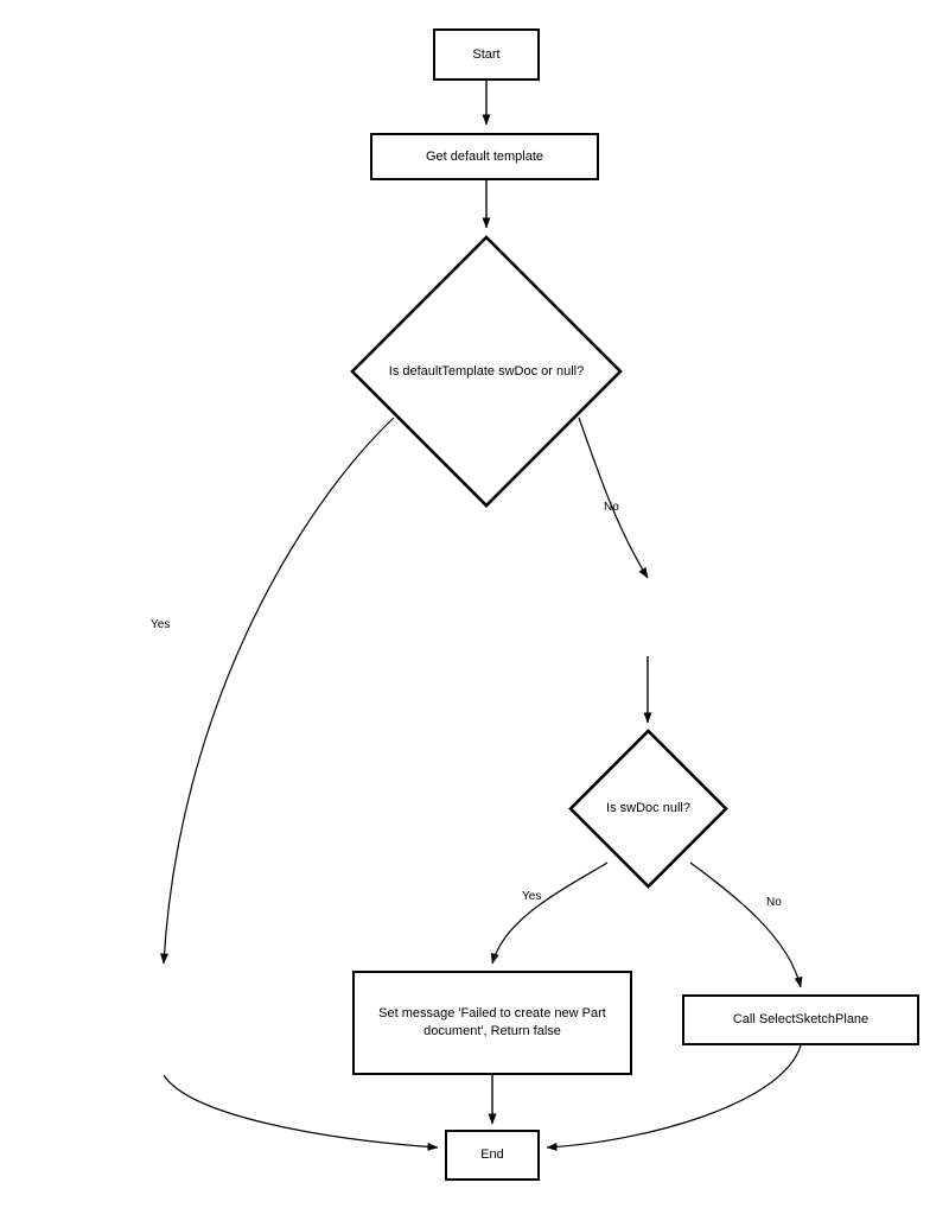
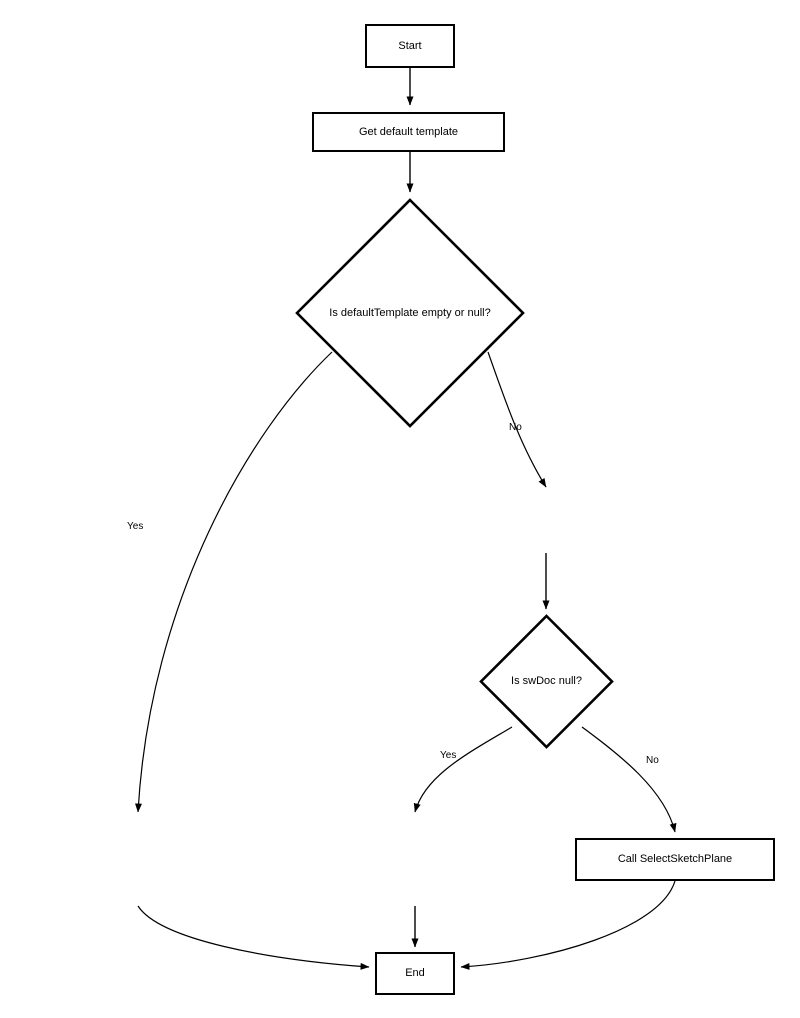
  Start
  Get default template
- Is defaultTemplate swDoc or null?
+ Is defaultTemplate empty or null?
  Is swDoc null?
- Set message 'Failed to create new Part
- document', Return false
  Call SelectSketchPlane
  End
  Yes
  No
  Yes
  No
